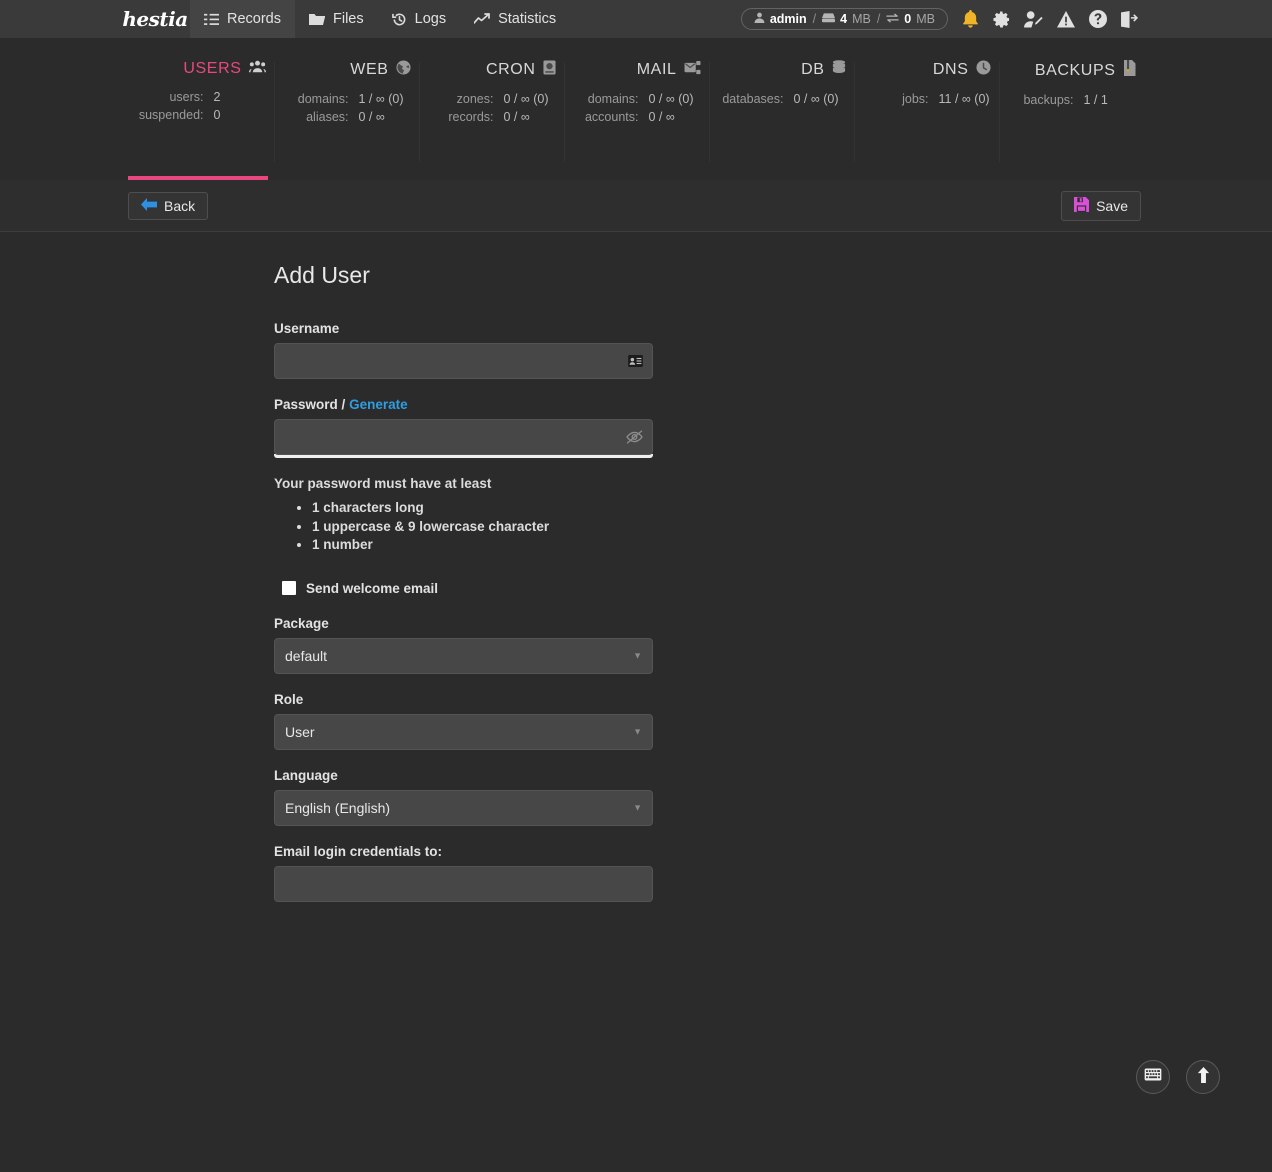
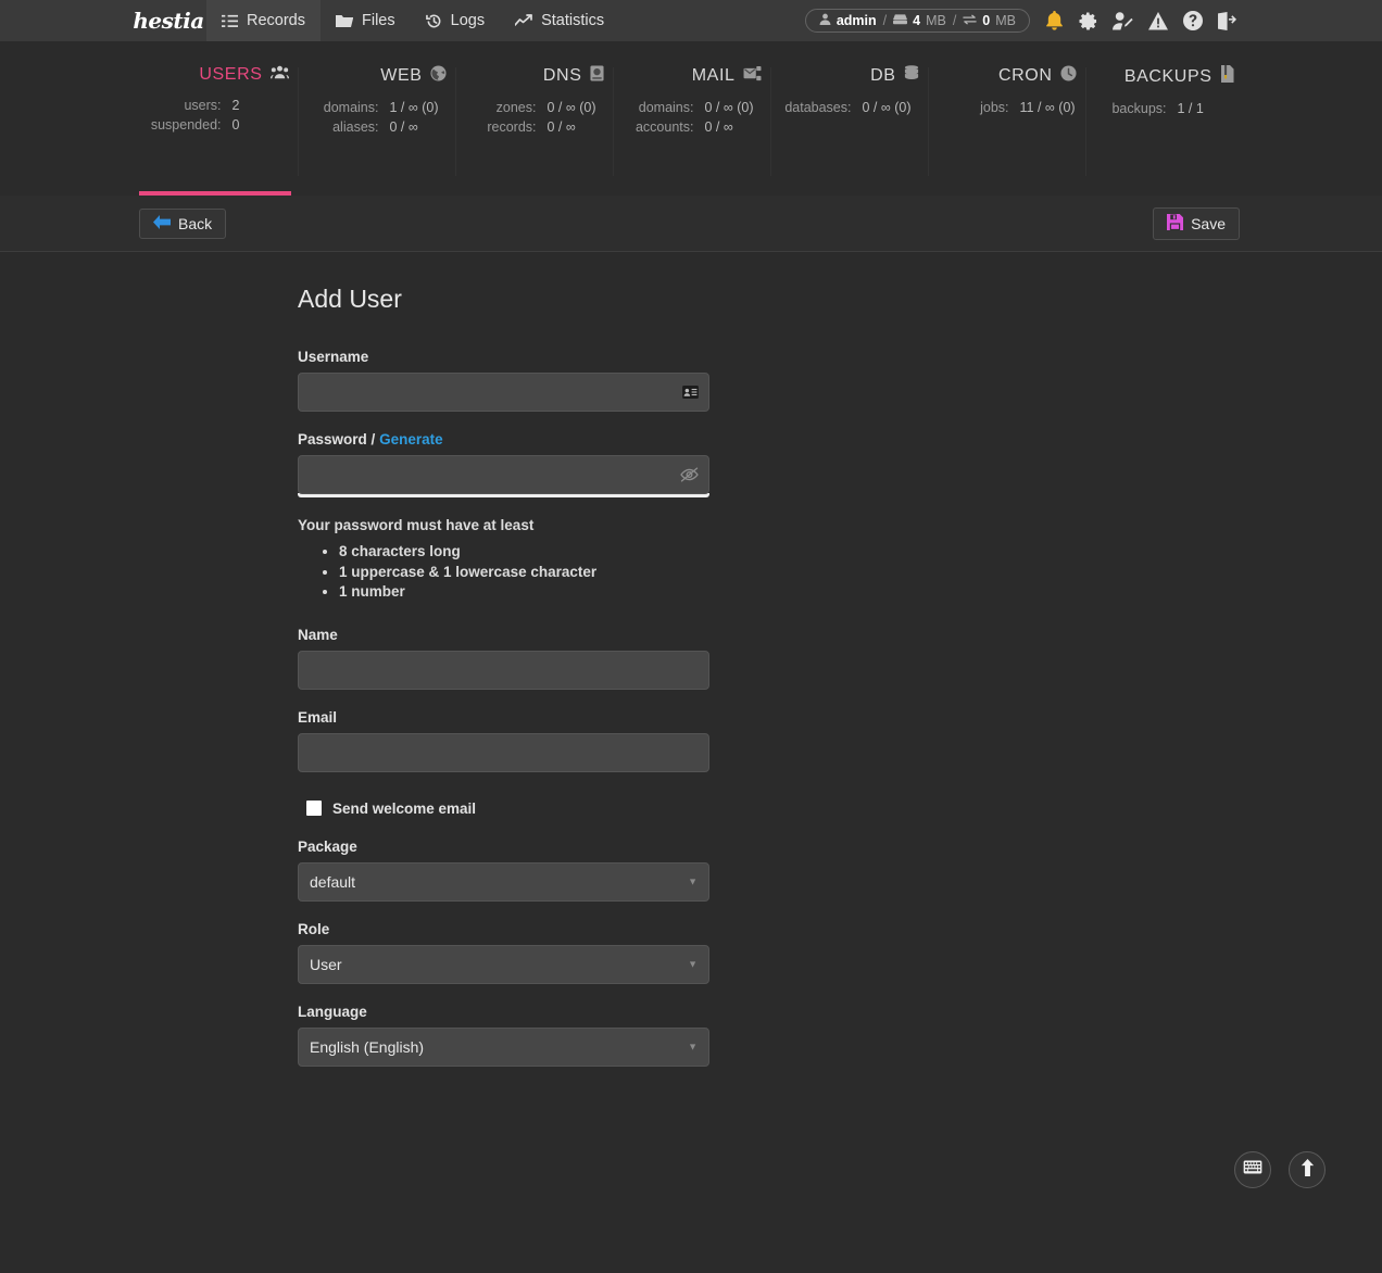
  hestia
  Records
  Files
  Logs
  Statistics
  admin
  /
  4
  MB
  /
  0
  MB
  USERS
  users:
  2
  suspended:
  0
  WEB
  domains:
  1 / ∞ (0)
  aliases:
  0 / ∞
- CRON
+ DNS
  zones:
  0 / ∞ (0)
  records:
  0 / ∞
  MAIL
  domains:
  0 / ∞ (0)
  accounts:
  0 / ∞
  DB
  databases:
  0 / ∞ (0)
- DNS
+ CRON
  jobs:
  11 / ∞ (0)
  BACKUPS
  backups:
  1 / 1
  Back
  Save
  Add User
  Username
  Password / Generate
  Your password must have at least
- 1 characters long
+ 8 characters long
- 1 uppercase & 9 lowercase character
+ 1 uppercase & 1 lowercase character
  1 number
+ Name
+ Email
  Send welcome email
  Package
  default
  ▼
  Role
  User
  ▼
  Language
  English (English)
  ▼
- Email login credentials to:
